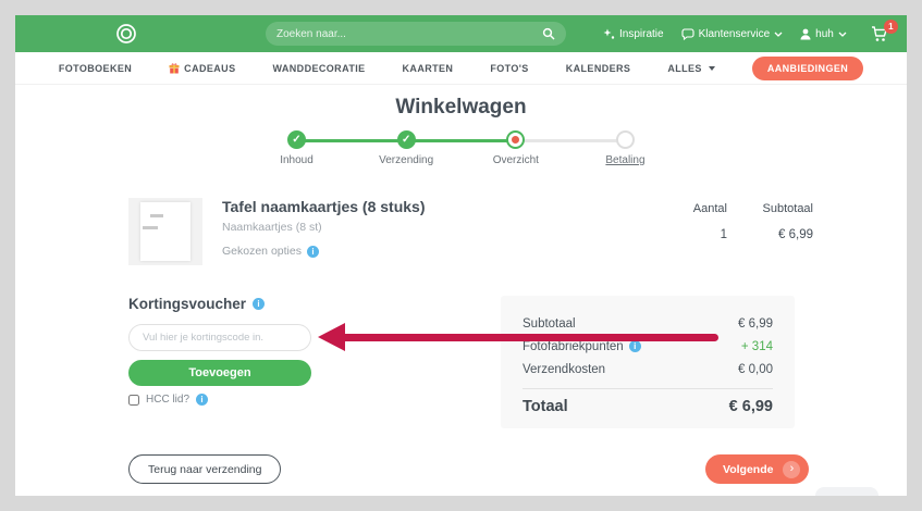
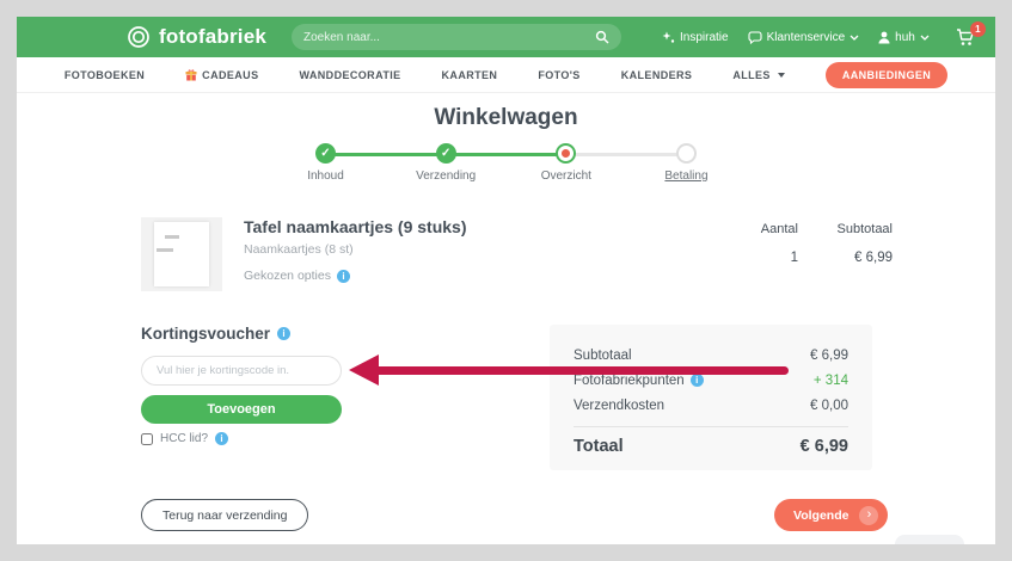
+ fotofabriek
  Zoeken naar...
  Inspiratie
  Klantenservice
  huh
  1
  FOTOBOEKEN
  CADEAUS
  WANDDECORATIE
  KAARTEN
  FOTO'S
  KALENDERS
  ALLES
  AANBIEDINGEN
  Winkelwagen
  ✓
  Inhoud
  ✓
  Verzending
  Overzicht
  Betaling
- Tafel naamkaartjes (8 stuks)
+ Tafel naamkaartjes (9 stuks)
  Naamkaartjes (8 st)
  Gekozen opties
  Aantal
  1
  Subtotaal
  € 6,99
  Kortingsvoucher
  Vul hier je kortingscode in.
  Toevoegen
  HCC lid?
  Subtotaal
  € 6,99
  Fotofabriekpunten
  + 314
  Verzendkosten
  € 0,00
  Totaal
  € 6,99
  Terug naar verzending
  Volgende
  ›
